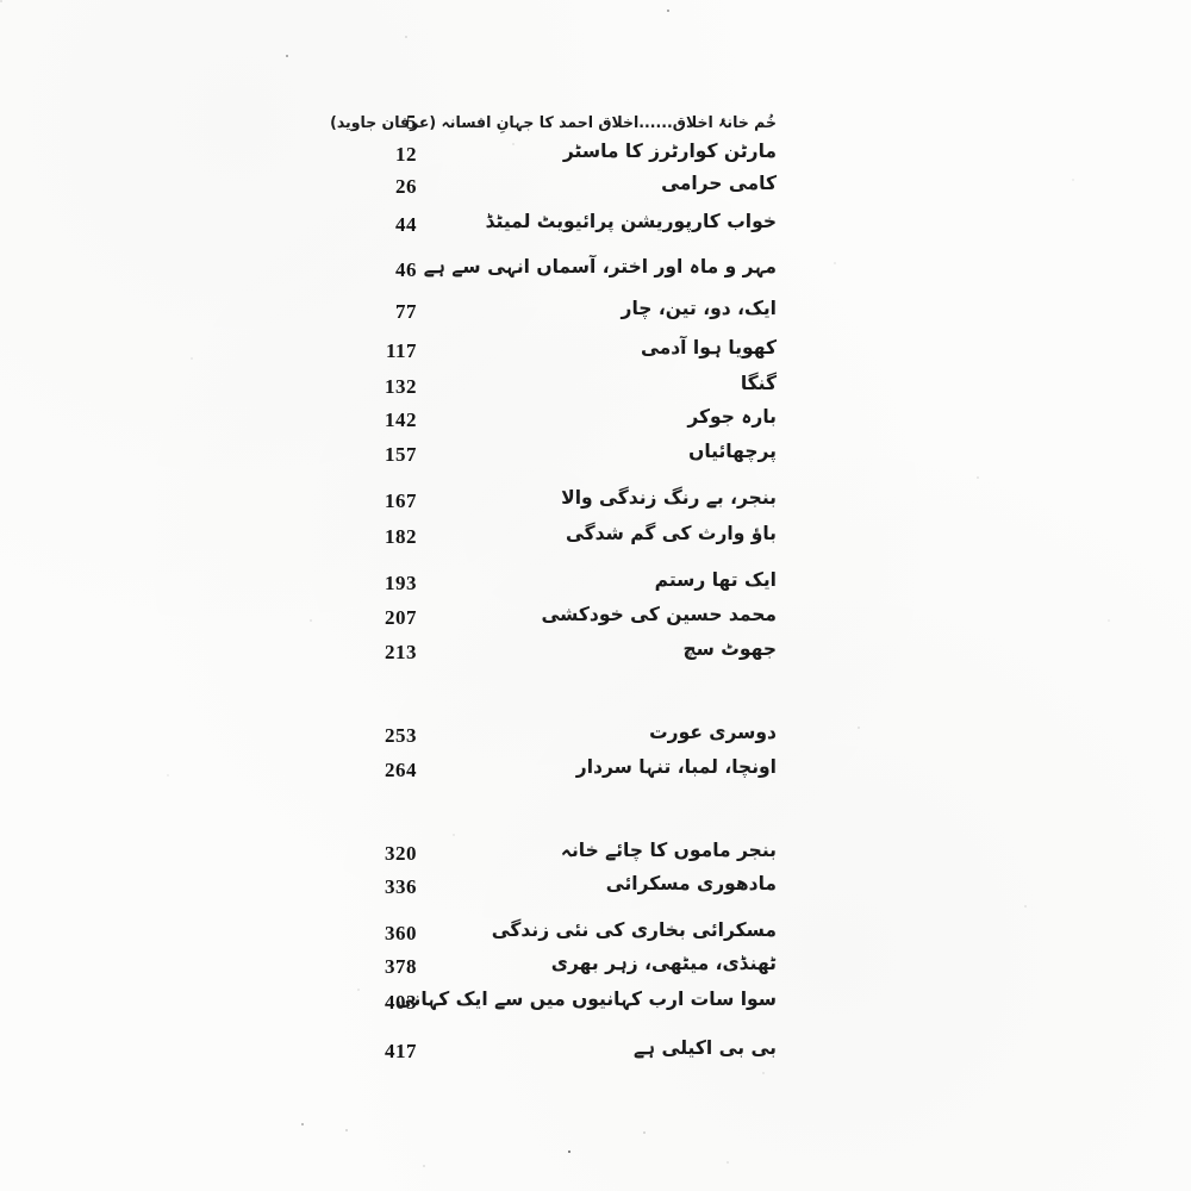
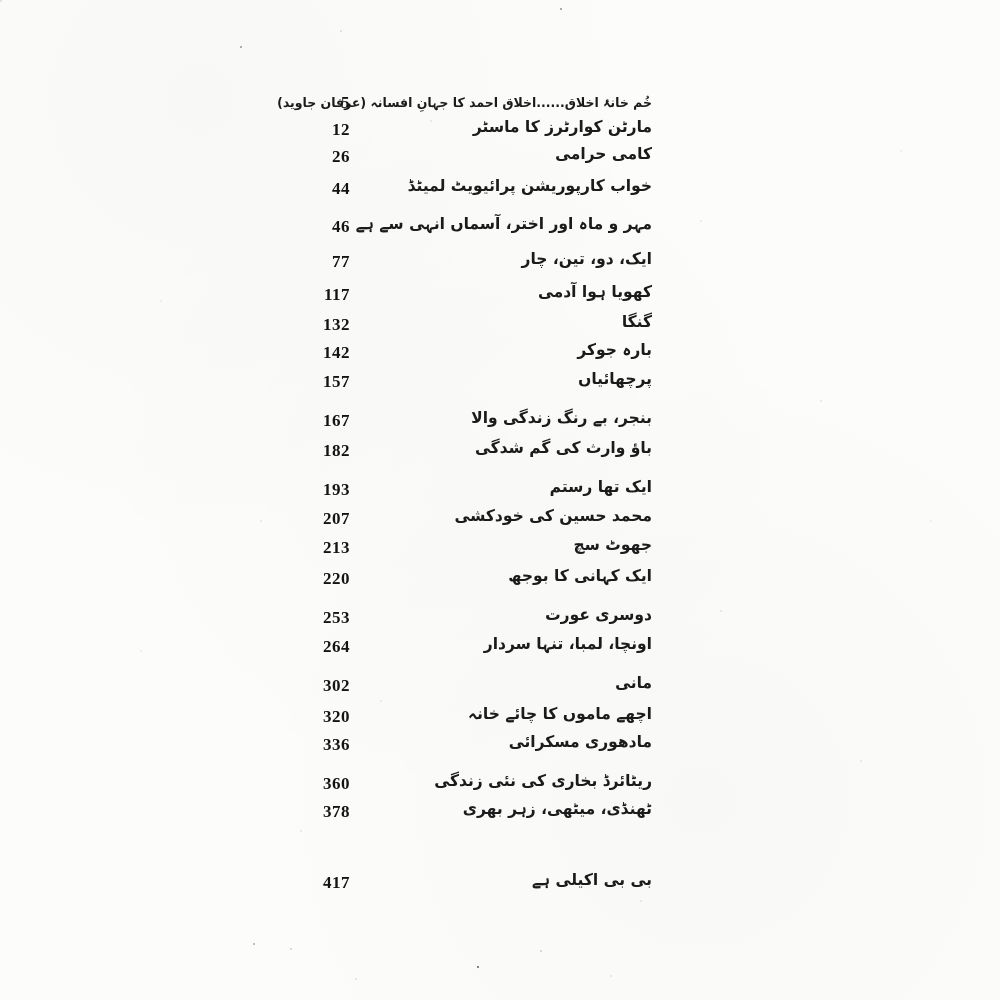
  5
  خُم خانۂ اخلاق......اخلاق احمد کا جہانِ افسانہ (عرفان جاوید)
  12
  مارٹن کوارٹرز کا ماسٹر
  26
  کامی حرامی
  44
  خواب کارپوریشن پرائیویٹ لمیٹڈ
  46
  مہر و ماہ اور اختر، آسماں انہی سے ہے
  77
  ایک، دو، تین، چار
  117
  کھویا ہوا آدمی
  132
  گنگا
  142
  بارہ جوکر
  157
  پرچھائیاں
  167
  بنجر، بے رنگ زندگی والا
  182
  باؤ وارث کی گم شدگی
  193
  ایک تھا رستم
  207
  محمد حسین کی خودکشی
  213
  جھوٹ سچ
+ 220
+ ایک کہانی کا بوجھ
  253
  دوسری عورت
  264
  اونچا، لمبا، تنہا سردار
+ 302
+ مانی
  320
- بنجر ماموں کا چائے خانہ
+ اچھے ماموں کا چائے خانہ
  336
  مادھوری مسکرائی
  360
- مسکرائی بخاری کی نئی زندگی
+ ریٹائرڈ بخاری کی نئی زندگی
  378
  ٹھنڈی، میٹھی، زہر بھری
- 403
- سوا سات ارب کہانیوں میں سے ایک کہانی
  417
  بی بی اکیلی ہے
